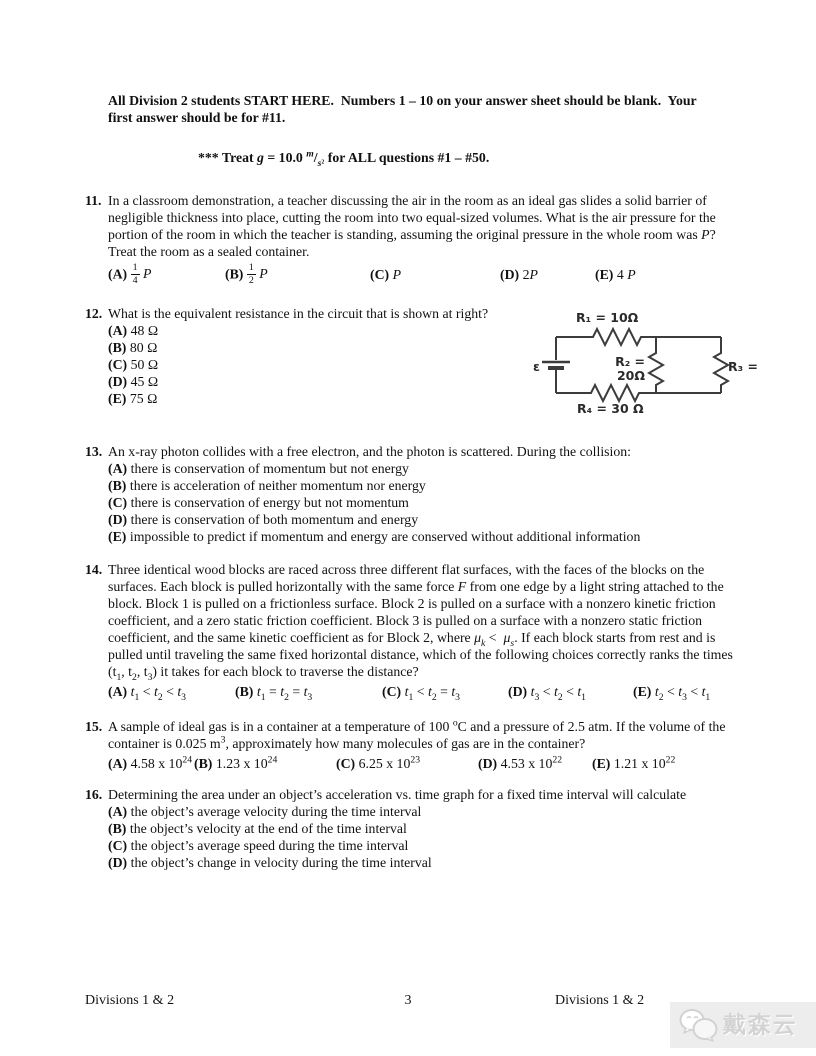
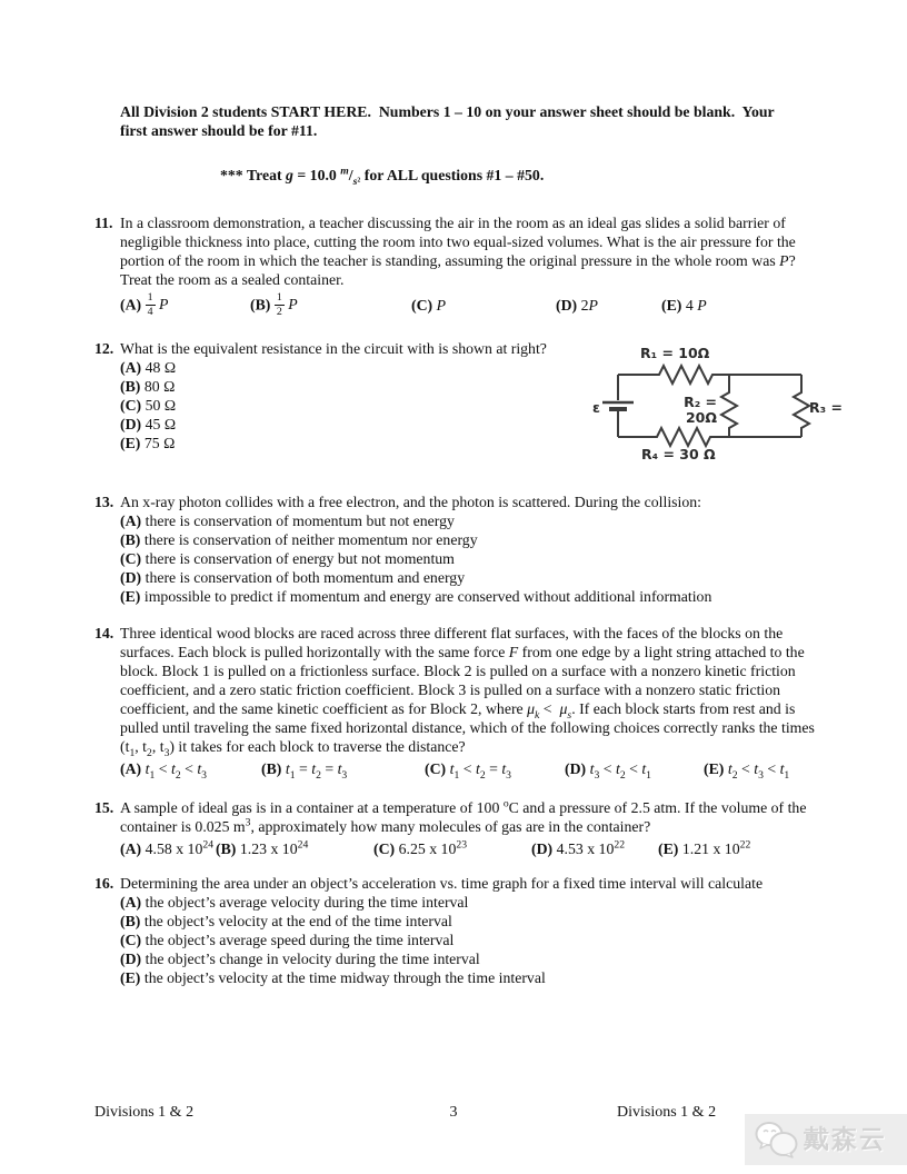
  All Division 2 students START HERE. Numbers 1 – 10 on your answer sheet should be blank. Your
  first answer should be for #11.
  *** Treat g = 10.0 m/s² for ALL questions #1 – #50.
  11.
  In a classroom demonstration, a teacher discussing the air in the room as an ideal gas slides a solid barrier of negligible thickness into place, cutting the room into two equal-sized volumes. What is the air pressure for the portion of the room in which the teacher is standing, assuming the original pressure in the whole room was P? Treat the room as a sealed container.
  (A)
  1
  4
  P
  (B)
  1
  2
  P
  (C) P
  (D) 2P
  (E) 4 P
  12.
- What is the equivalent resistance in the circuit that is shown at right?
+ What is the equivalent resistance in the circuit with is shown at right?
  (A) 48 Ω
  (B) 80 Ω
  (C) 50 Ω
  (D) 45 Ω
  (E) 75 Ω
  R₁ = 10Ω
  ε
  R₂ =
  20Ω
  R₄ = 30 Ω
  13.
  An x-ray photon collides with a free electron, and the photon is scattered. During the collision:
  (A) there is conservation of momentum but not energy
- (B) there is acceleration of neither momentum nor energy
+ (B) there is conservation of neither momentum nor energy
  (C) there is conservation of energy but not momentum
  (D) there is conservation of both momentum and energy
  (E) impossible to predict if momentum and energy are conserved without additional information
  14.
  Three identical wood blocks are raced across three different flat surfaces, with the faces of the blocks on the surfaces. Each block is pulled horizontally with the same force F from one edge by a light string attached to the block. Block 1 is pulled on a frictionless surface. Block 2 is pulled on a surface with a nonzero kinetic friction coefficient, and a zero static friction coefficient. Block 3 is pulled on a surface with a nonzero static friction coefficient, and the same kinetic coefficient as for Block 2, where μk < μs. If each block starts from rest and is pulled until traveling the same fixed horizontal distance, which of the following choices correctly ranks the times (t1, t2, t3) it takes for each block to traverse the distance?
  (A) t1 < t2 < t3
  (B) t1 = t2 = t3
  (C) t1 < t2 = t3
  (D) t3 < t2 < t1
  (E) t2 < t3 < t1
  15.
  A sample of ideal gas is in a container at a temperature of 100 oC and a pressure of 2.5 atm. If the volume of the container is 0.025 m3, approximately how many molecules of gas are in the container?
  (A) 4.58 x 1024
  (B) 1.23 x 1024
  (C) 6.25 x 1023
  (D) 4.53 x 1022
  (E) 1.21 x 1022
  16.
  Determining the area under an object’s acceleration vs. time graph for a fixed time interval will calculate
  (A) the object’s average velocity during the time interval
  (B) the object’s velocity at the end of the time interval
  (C) the object’s average speed during the time interval
  (D) the object’s change in velocity during the time interval
+ (E) the object’s velocity at the time midway through the time interval
  Divisions 1 & 2
  3
  Divisions 1 & 2
  戴森云
